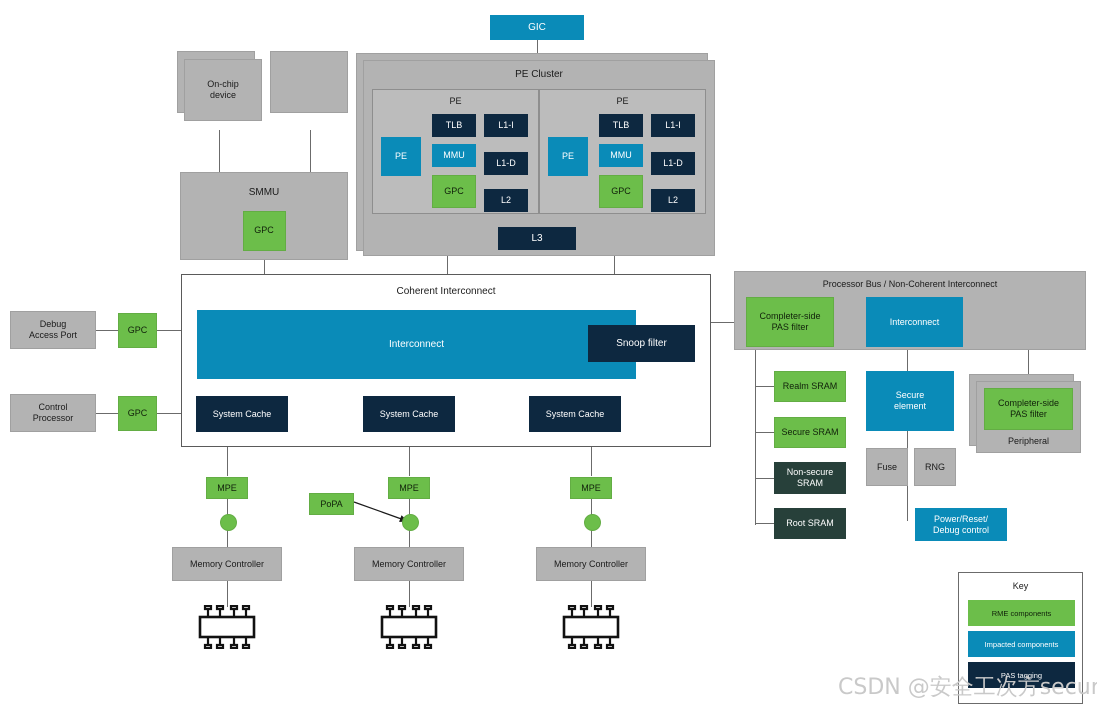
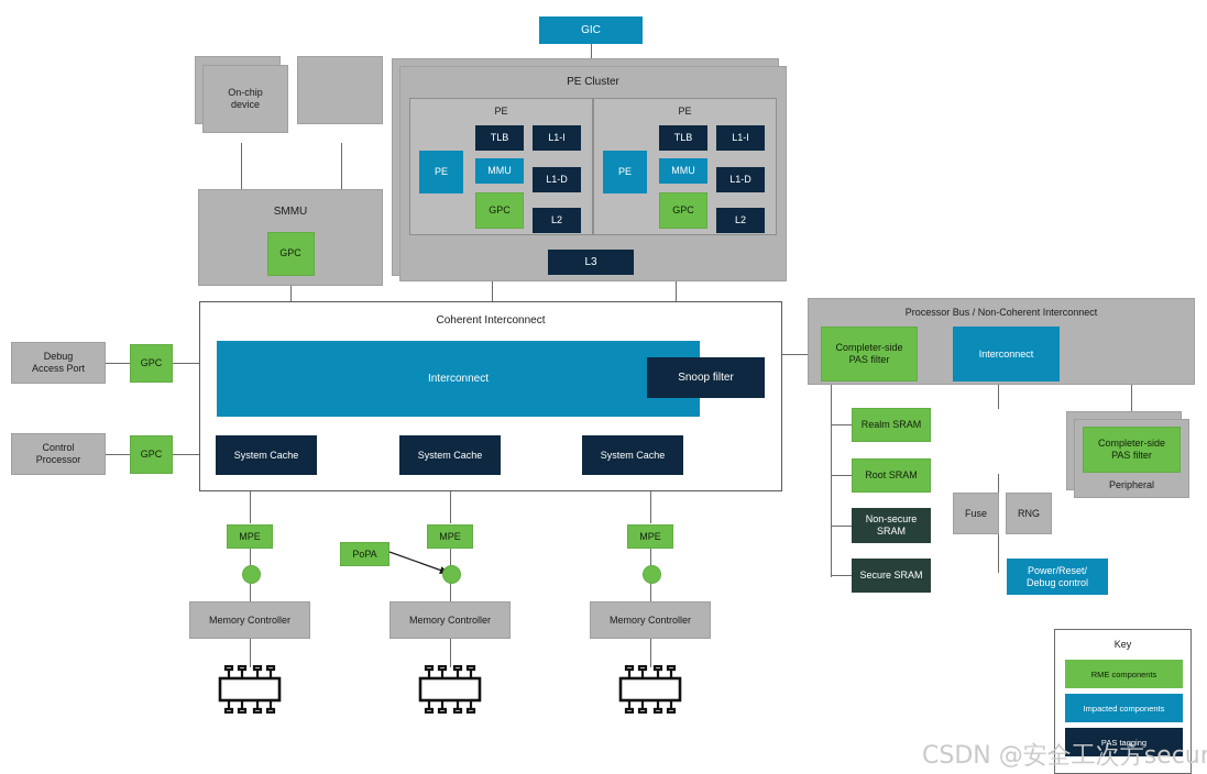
  GIC
  On-chip
  device
  SMMU
  GPC
  PE Cluster
  PE
  PE
  TLB
  L1-I
  MMU
  L1-D
  GPC
  L2
  PE
  PE
  TLB
  L1-I
  MMU
  L1-D
  GPC
  L2
  L3
  Debug
  Access Port
  GPC
  Control
  Processor
  GPC
  Coherent Interconnect
  Interconnect
  Snoop filter
  System Cache
  System Cache
  System Cache
  MPE
  MPE
  MPE
  PoPA
  Memory Controller
  Memory Controller
  Memory Controller
  Processor Bus / Non-Coherent Interconnect
  Completer-side
  PAS filter
  Interconnect
  Realm SRAM
- Secure SRAM
+ Root SRAM
  Non-secure
  SRAM
- Root SRAM
+ Secure SRAM
- Secure
- element
  Fuse
  RNG
  Power/Reset/
  Debug control
  Completer-side
  PAS filter
  Peripheral
  Key
  RME components
  Impacted components
  PAS tagging
  CSDN @安全工次方secur
